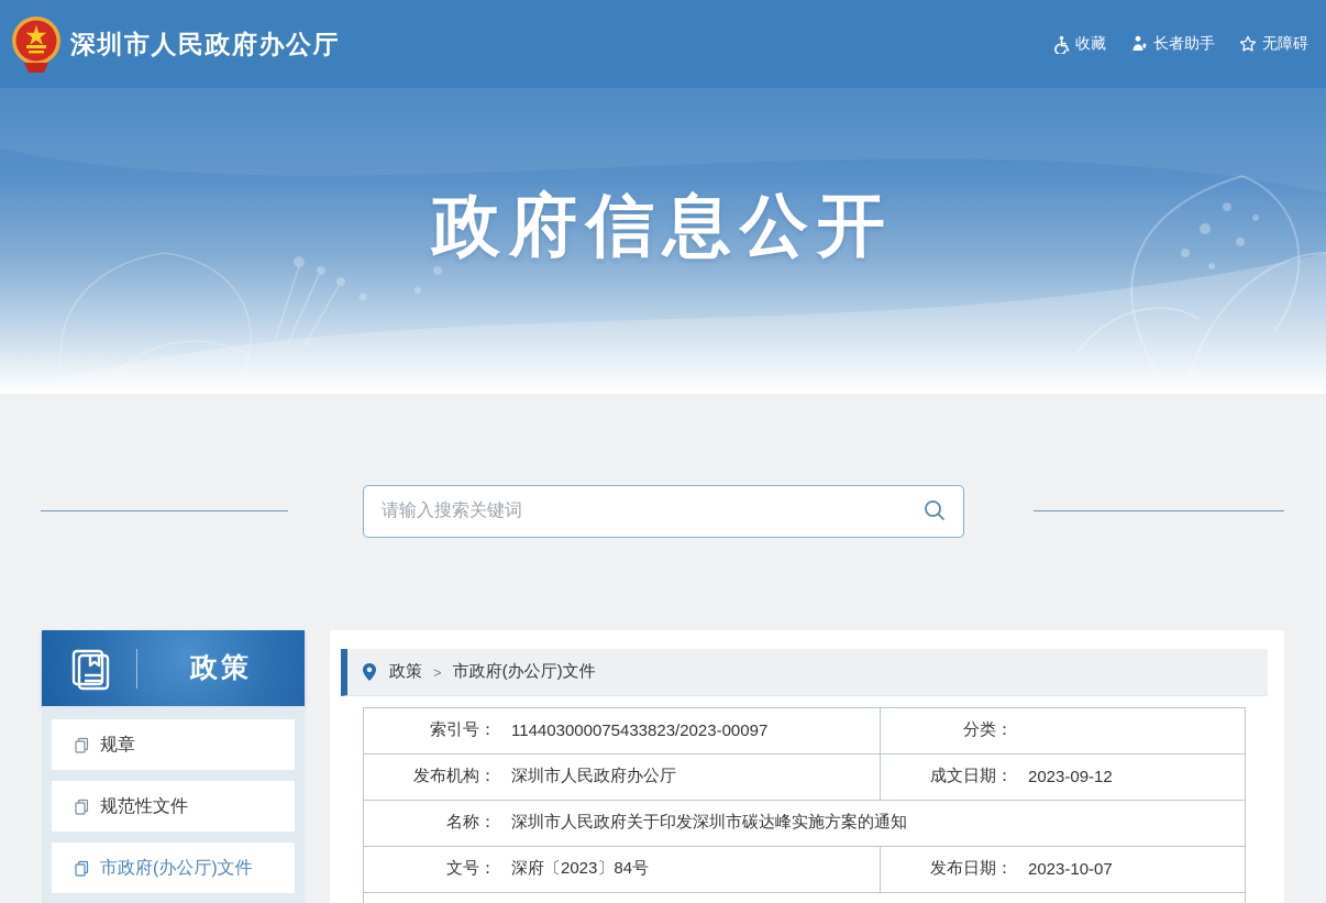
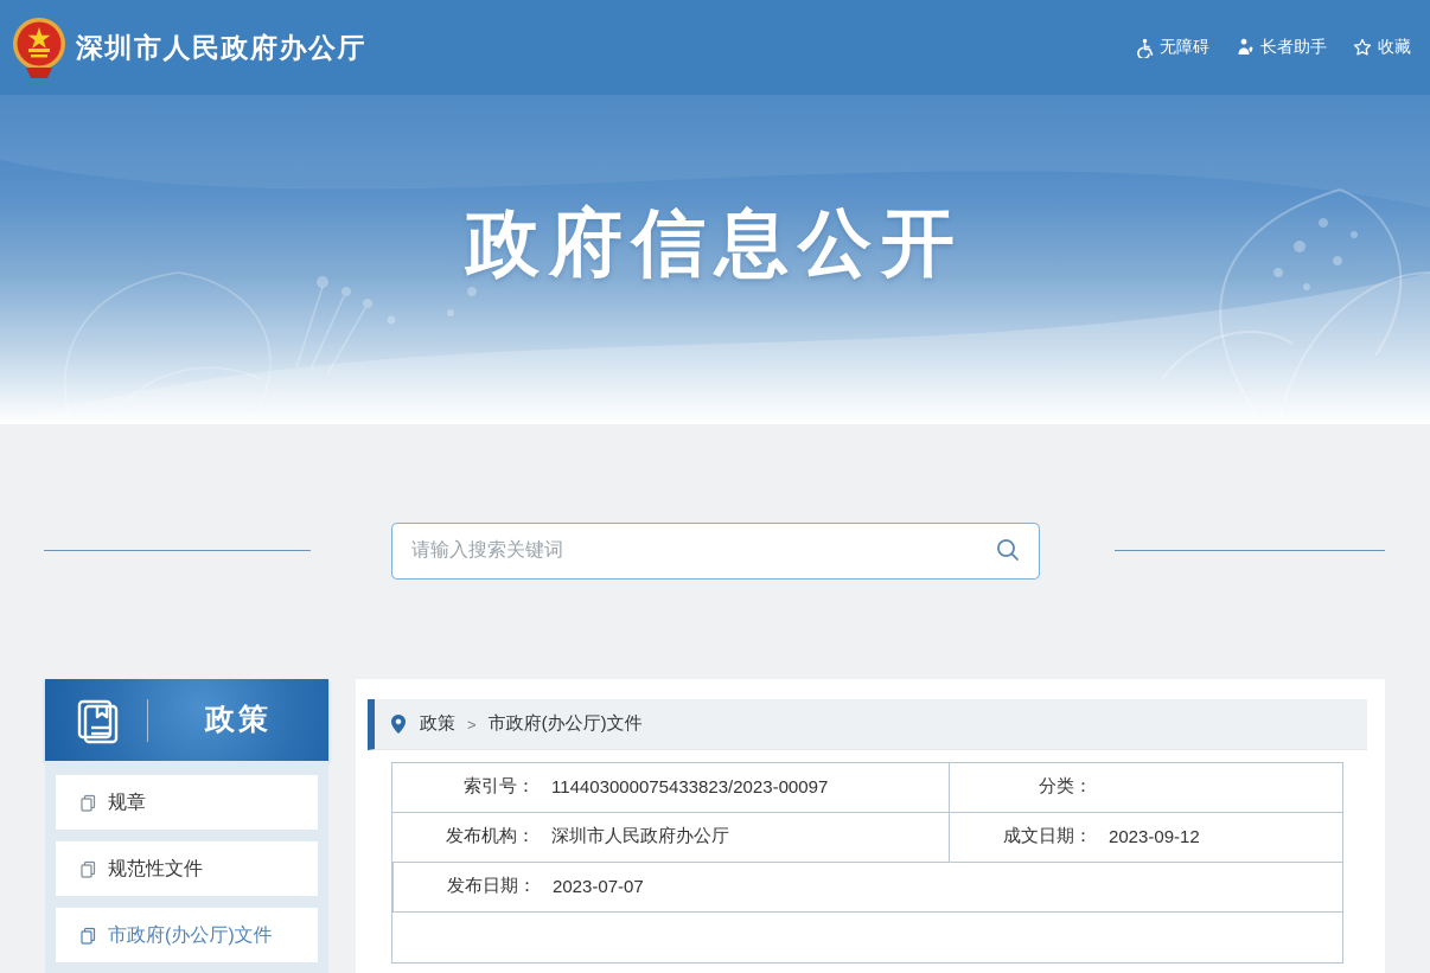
  深圳市人民政府办公厅
- 收藏
+ 无障碍
  长者助手
- 无障碍
+ 收藏
  政府信息公开
  请输入搜索关键词
  政策
  规章
  规范性文件
  市政府(办公厅)文件
  政策
  >
  市政府(办公厅)文件
  索引号：
  114403000075433823/2023-00097
  分类：
  发布机构：
  深圳市人民政府办公厅
  成文日期：
  2023-09-12
- 名称：
- 深圳市人民政府关于印发深圳市碳达峰实施方案的通知
- 文号：
- 深府〔2023〕84号
  发布日期：
- 2023-10-07
+ 2023-07-07
